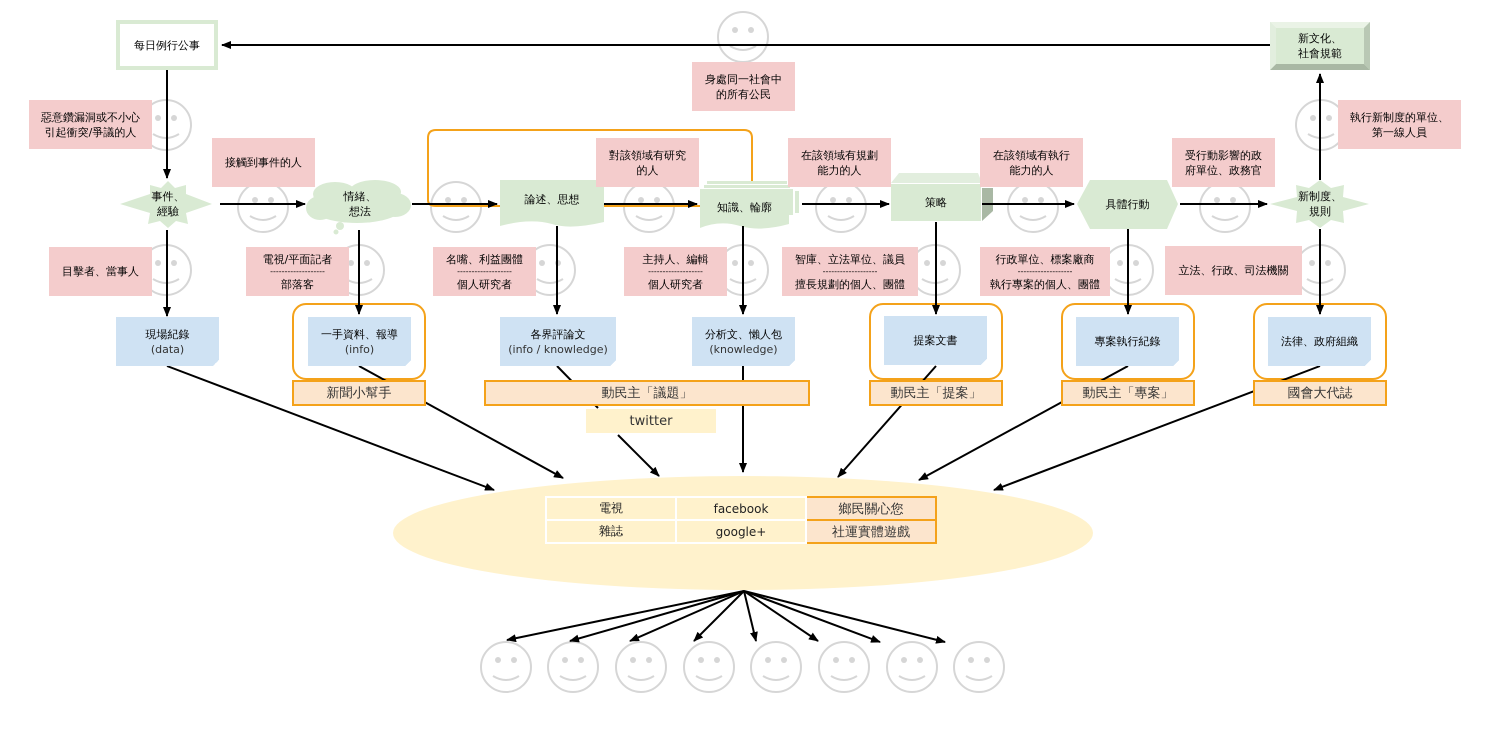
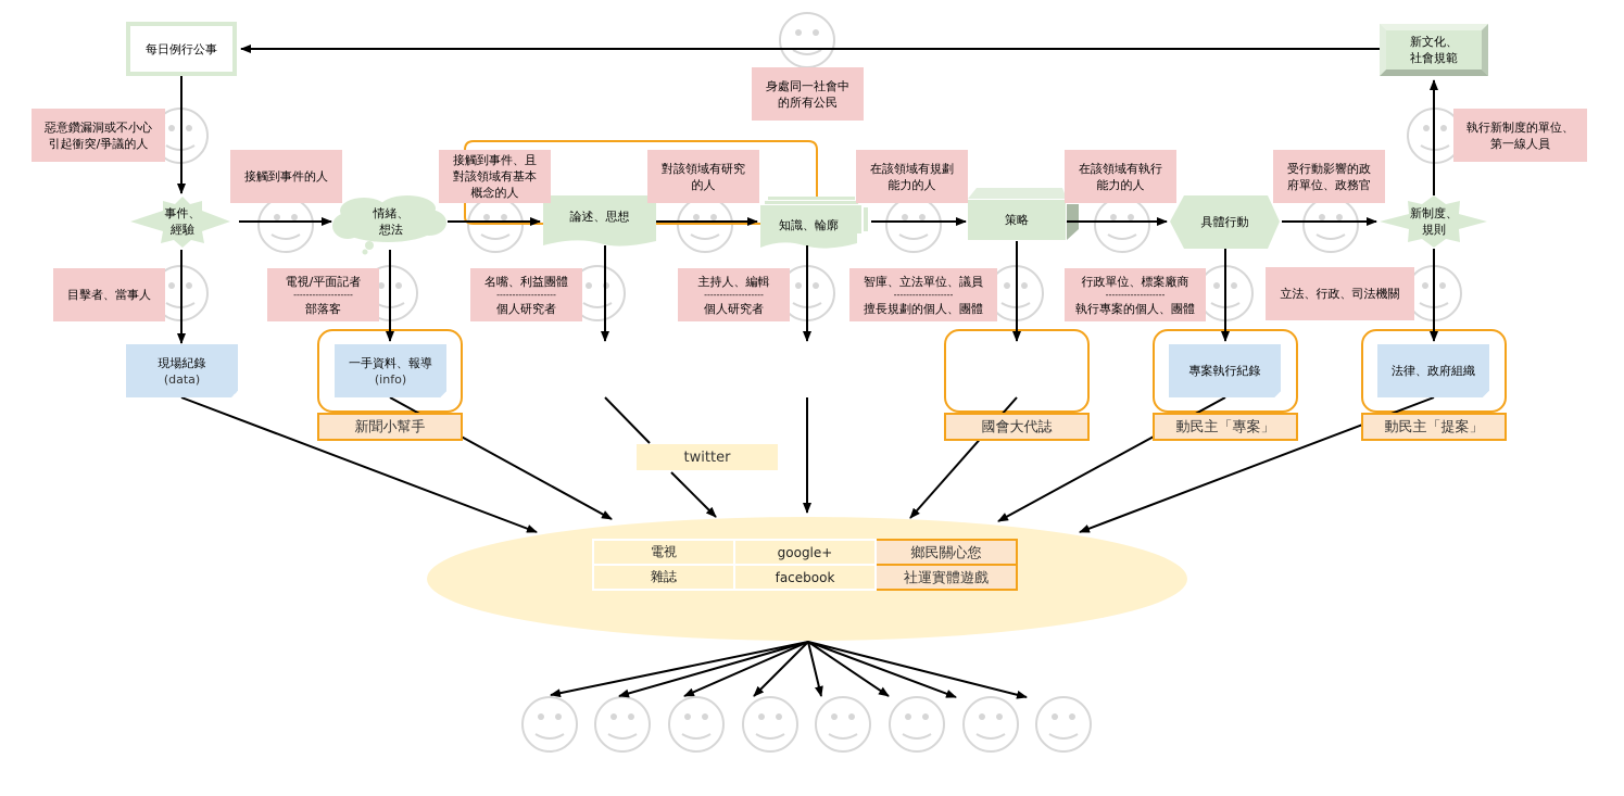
  每日例行公事
  新文化、
  社會規範
  身處同一社會中
  的所有公民
  事件、
  經驗
  情緒、
  想法
  論述、思想
  知識、輪廓
  策略
  具體行動
  新制度、
  規則
  惡意鑽漏洞或不小心
  引起衝突/爭議的人
  接觸到事件的人
+ 接觸到事件、且
+ 對該領域有基本
+ 概念的人
  對該領域有研究
  的人
  在該領域有規劃
  能力的人
  在該領域有執行
  能力的人
  受行動影響的政
  府單位、政務官
  執行新制度的單位、
  第一線人員
  目擊者、當事人
  電視/平面記者
  -------------------
  部落客
  名嘴、利益團體
  -------------------
  個人研究者
  主持人、編輯
  -------------------
  個人研究者
  智庫、立法單位、議員
  -------------------
  擅長規劃的個人、團體
  行政單位、標案廠商
  -------------------
  執行專案的個人、團體
  立法、行政、司法機關
  現場紀錄
  (data)
  一手資料、報導
  (info)
- 各界評論文
- (info / knowledge)
- 分析文、懶人包
- (knowledge)
- 提案文書
  專案執行紀錄
  法律、政府組織
  新聞小幫手
- 動民主「議題」
- 動民主「提案」
+ 國會大代誌
  動民主「專案」
- 國會大代誌
+ 動民主「提案」
  twitter
- 電視	facebook	鄉民關心您
+ 電視	google+	鄉民關心您
- 雜誌	google+	社運實體遊戲
+ 雜誌	facebook	社運實體遊戲
